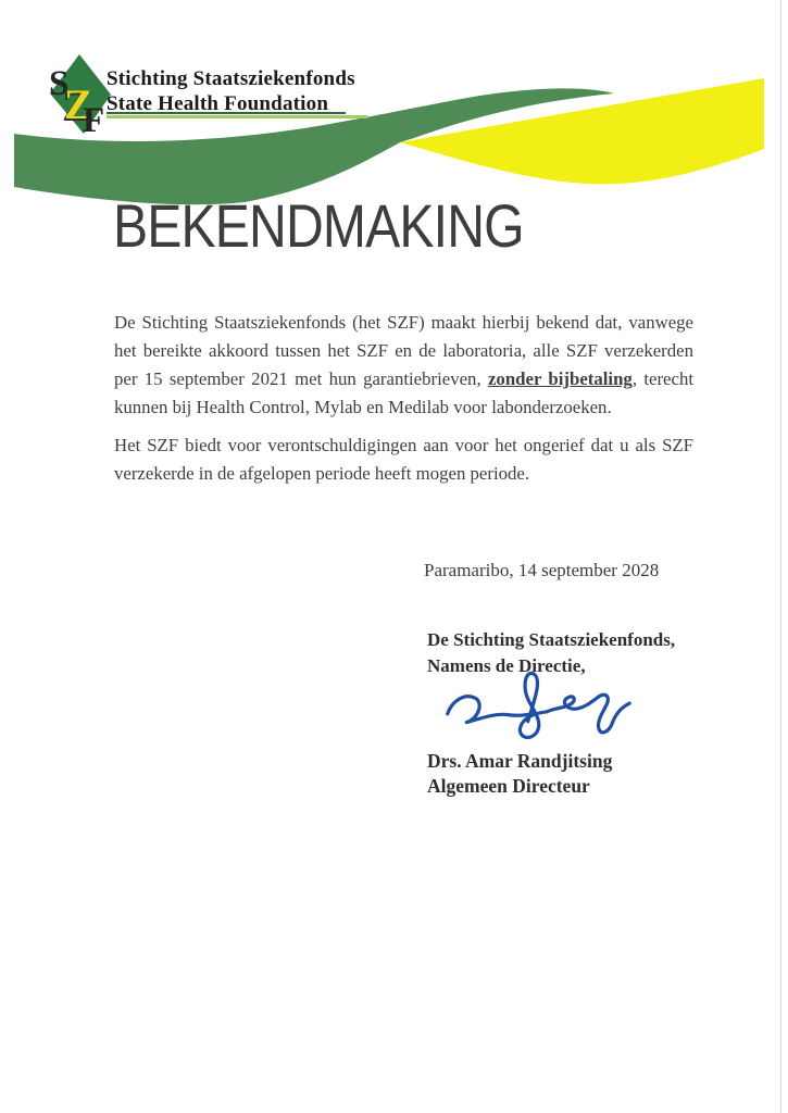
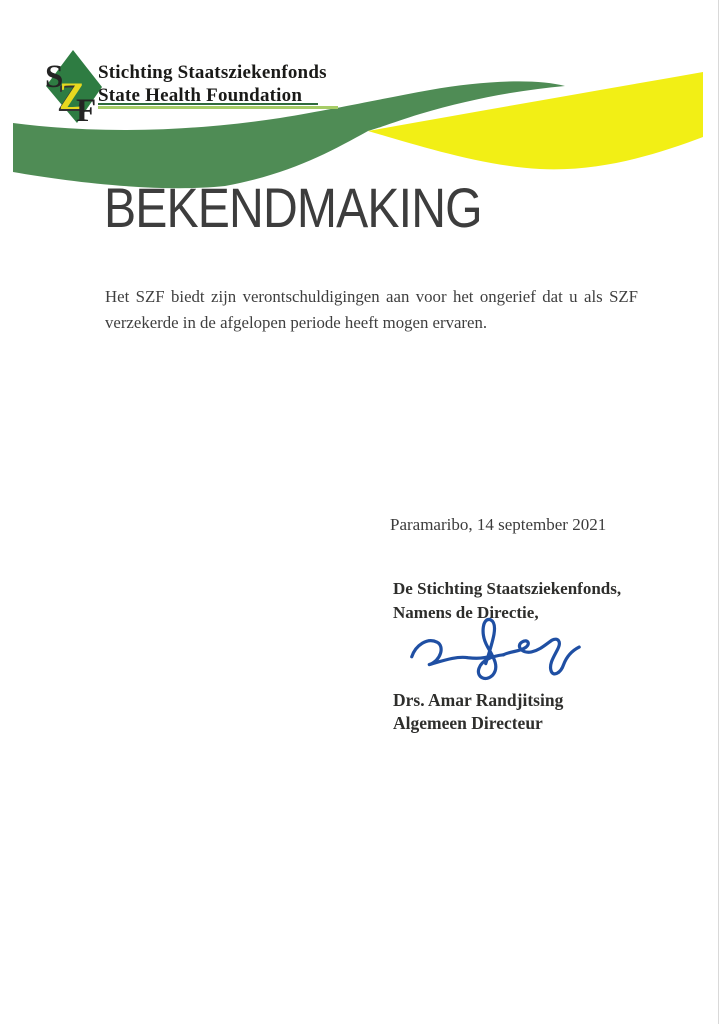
  S
  Z
  F
  Stichting Staatsziekenfonds
  State Health Foundation
  BEKENDMAKING
- De Stichting Staatsziekenfonds (het SZF) maakt hierbij bekend dat, vanwege
- het bereikte akkoord tussen het SZF en de laboratoria, alle SZF verzekerden
- per 15 september 2021 met hun garantiebrieven, zonder bijbetaling, terecht
- kunnen bij Health Control, Mylab en Medilab voor labonderzoeken.
- Het SZF biedt voor verontschuldigingen aan voor het ongerief dat u als SZF
+ Het SZF biedt zijn verontschuldigingen aan voor het ongerief dat u als SZF
- verzekerde in de afgelopen periode heeft mogen periode.
+ verzekerde in de afgelopen periode heeft mogen ervaren.
- Paramaribo, 14 september 2028
+ Paramaribo, 14 september 2021
  De Stichting Staatsziekenfonds,
  Namens de Directie,
  Drs. Amar Randjitsing
  Algemeen Directeur
